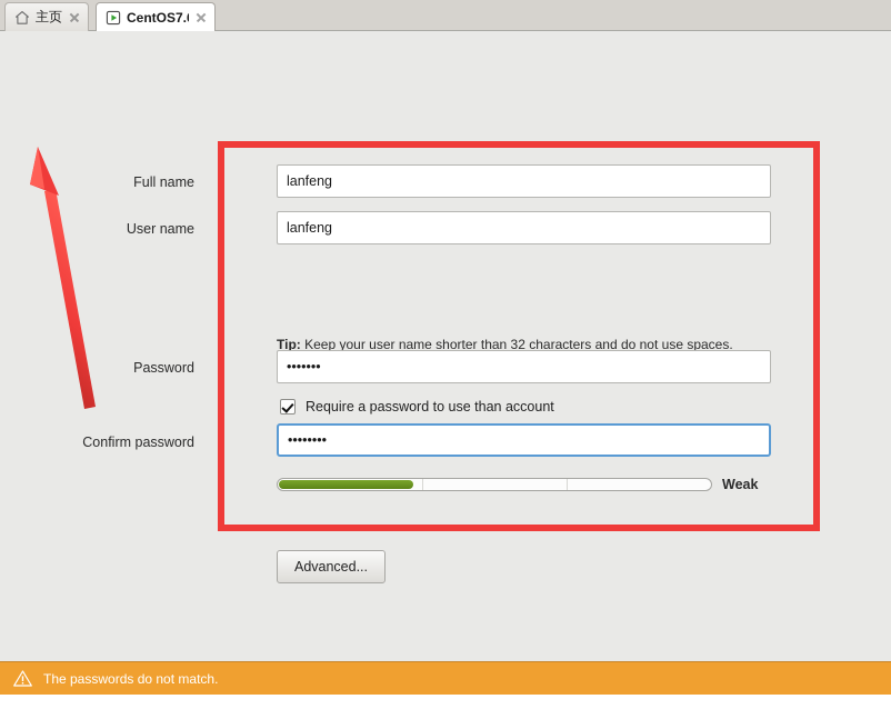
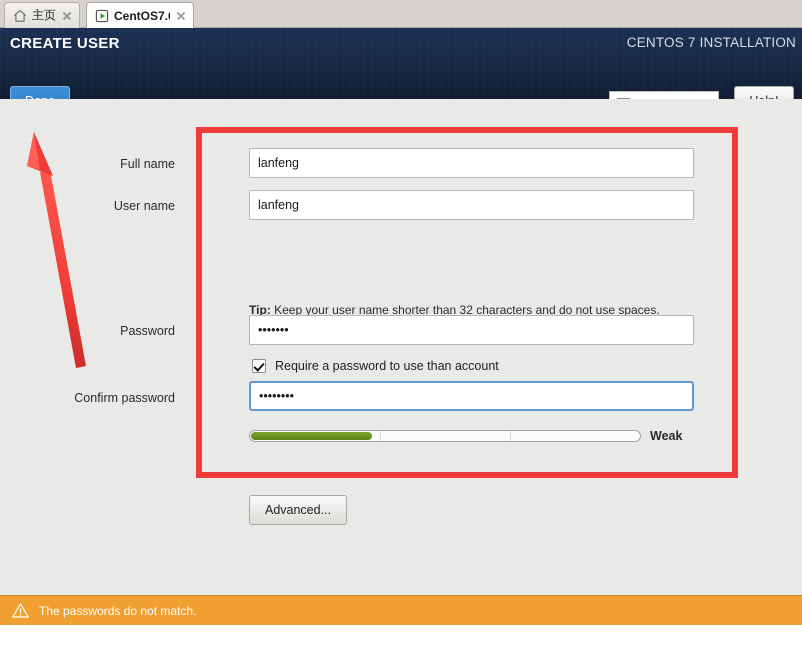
  主页
  CentOS7.
+ CREATE USER
+ CENTOS 7 INSTALLATION
  Full name
  lanfeng
  User name
  lanfeng
  Tip: Keep your user name shorter than 32 characters and do not use spaces.
  Require a password to use than account
  Password
  •••••••
  Weak
  Confirm password
  ••••••••
  Advanced...
  The passwords do not match.
